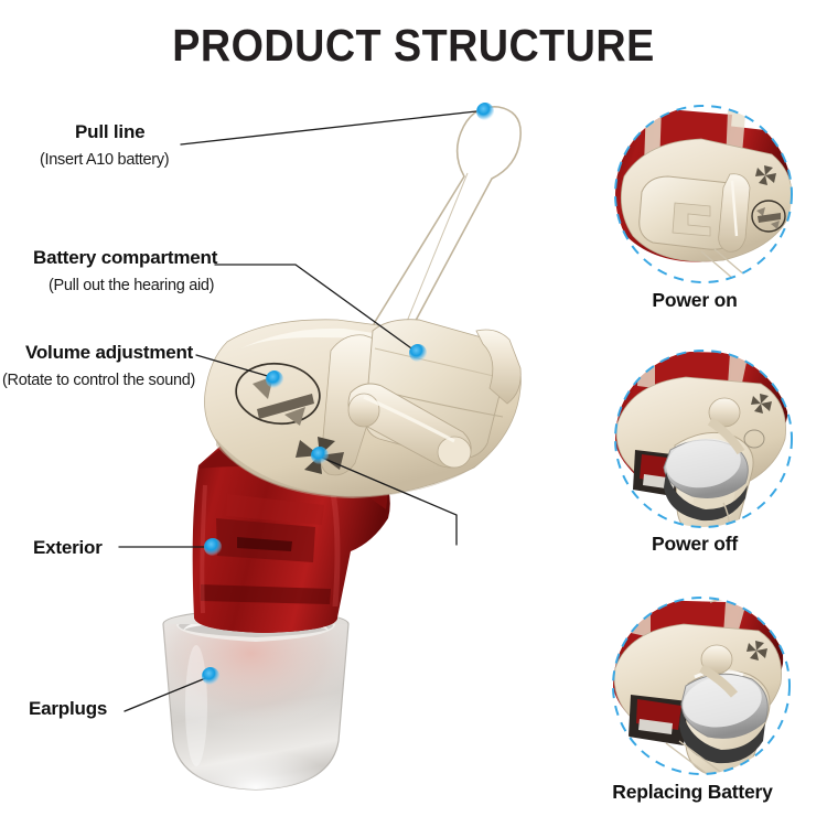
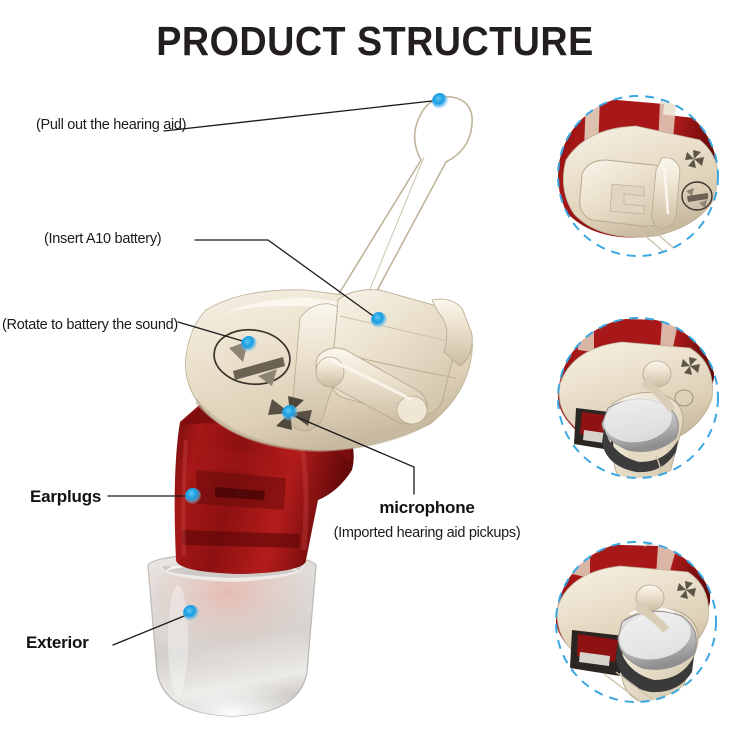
  PRODUCT STRUCTURE
- Pull line
- (Insert A10 battery)
+ (Pull out the hearing aid)
- Battery compartment
- (Pull out the hearing aid)
+ (Insert A10 battery)
- Volume adjustment
- (Rotate to control the sound)
+ (Rotate to battery the sound)
- Exterior
+ Earplugs
+ microphone
+ (Imported hearing aid pickups)
- Earplugs
+ Exterior
- Power on
- Power off
- Replacing Battery
